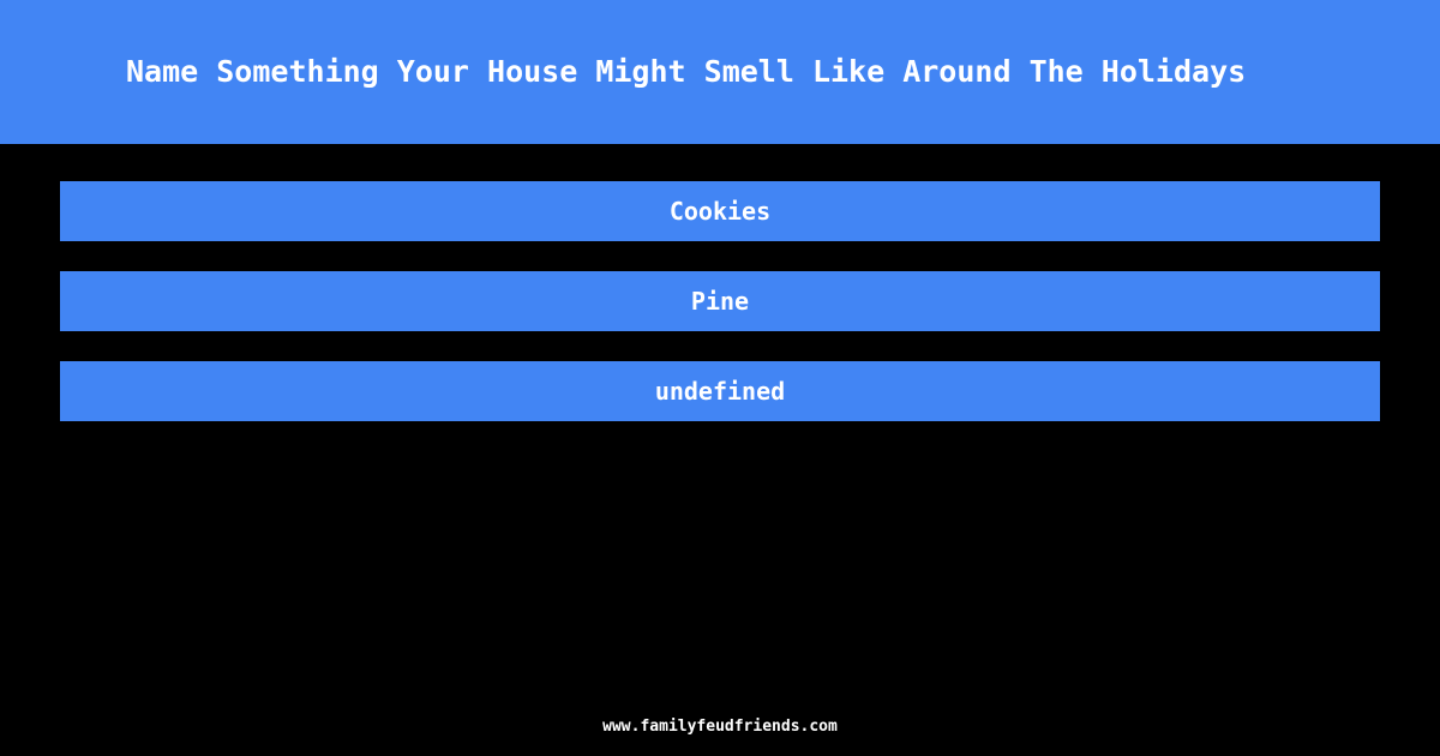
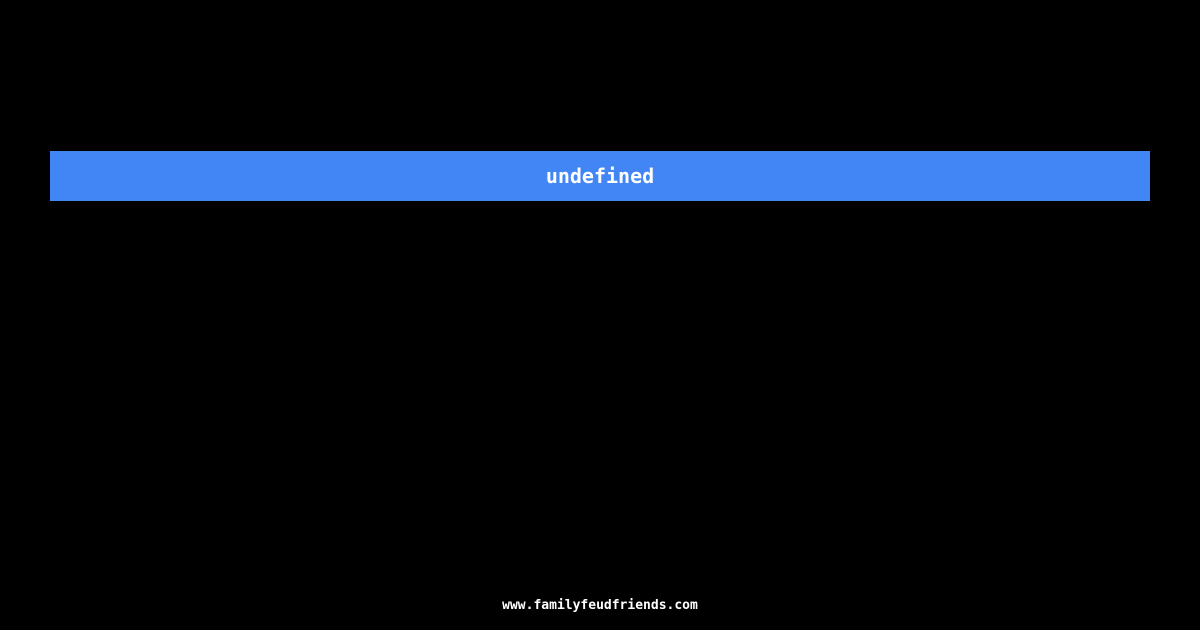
- Name Something Your House Might Smell Like Around The Holidays
- Cookies
- Pine
  undefined
  www.familyfeudfriends.com
